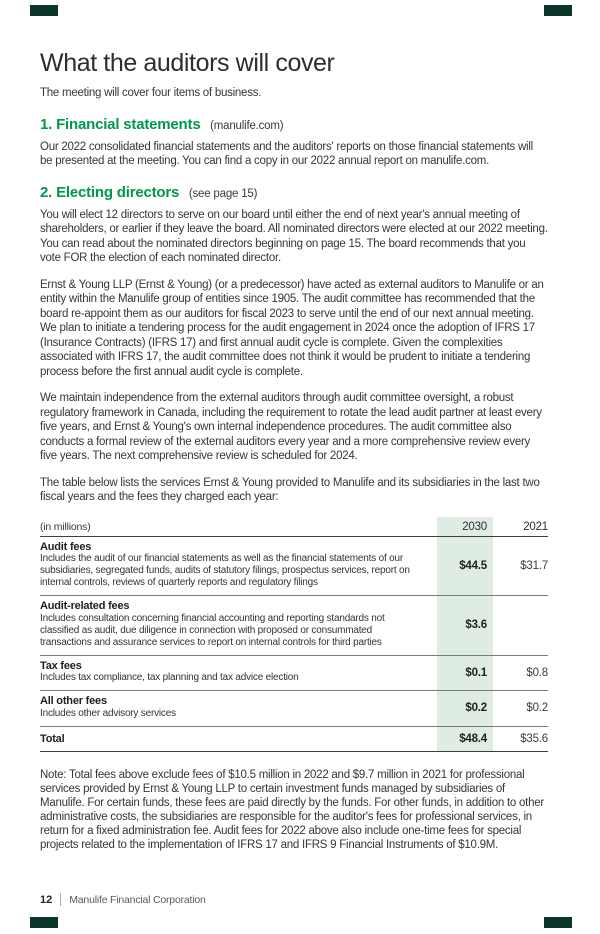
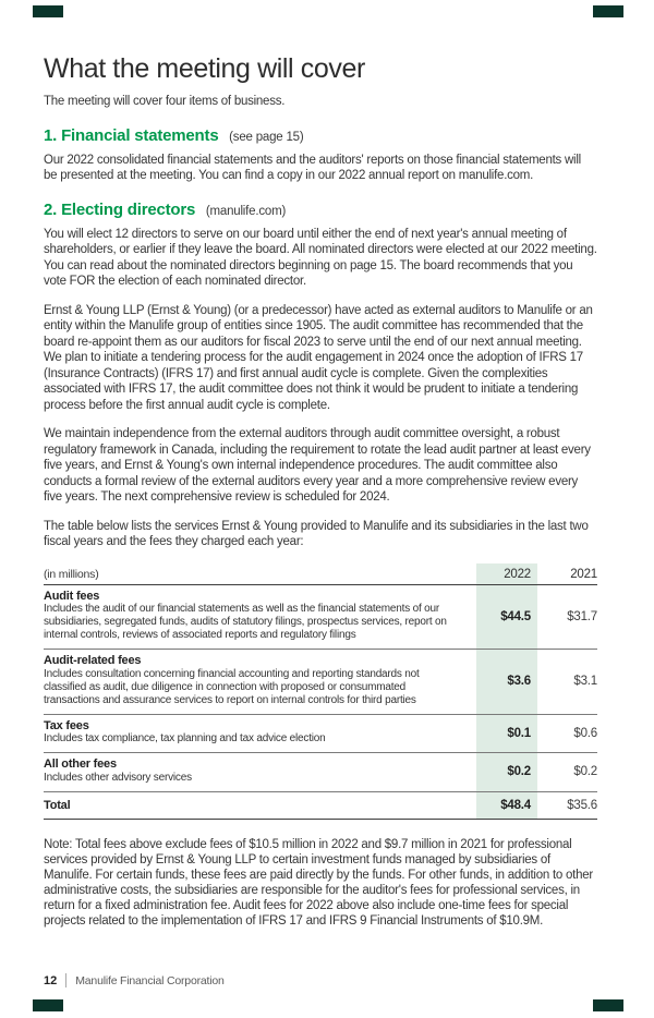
- What the auditors will cover
+ What the meeting will cover
  The meeting will cover four items of business.
- 1. Financial statements (manulife.com)
+ 1. Financial statements (see page 15)
  Our 2022 consolidated financial statements and the auditors' reports on those financial statements will be presented at the meeting. You can find a copy in our 2022 annual report on manulife.com.
- 2. Electing directors (see page 15)
+ 2. Electing directors (manulife.com)
  You will elect 12 directors to serve on our board until either the end of next year's annual meeting of shareholders, or earlier if they leave the board. All nominated directors were elected at our 2022 meeting. You can read about the nominated directors beginning on page 15. The board recommends that you vote FOR the election of each nominated director.
  Ernst & Young LLP (Ernst & Young) (or a predecessor) have acted as external auditors to Manulife or an entity within the Manulife group of entities since 1905. The audit committee has recommended that the board re-appoint them as our auditors for fiscal 2023 to serve until the end of our next annual meeting. We plan to initiate a tendering process for the audit engagement in 2024 once the adoption of IFRS 17 (Insurance Contracts) (IFRS 17) and first annual audit cycle is complete. Given the complexities associated with IFRS 17, the audit committee does not think it would be prudent to initiate a tendering process before the first annual audit cycle is complete.
  We maintain independence from the external auditors through audit committee oversight, a robust regulatory framework in Canada, including the requirement to rotate the lead audit partner at least every five years, and Ernst & Young's own internal independence procedures. The audit committee also conducts a formal review of the external auditors every year and a more comprehensive review every five years. The next comprehensive review is scheduled for 2024.
  The table below lists the services Ernst & Young provided to Manulife and its subsidiaries in the last two fiscal years and the fees they charged each year:
  (in millions)
- 2030
+ 2022
  2021
  Audit fees
- Includes the audit of our financial statements as well as the financial statements of our subsidiaries, segregated funds, audits of statutory filings, prospectus services, report on internal controls, reviews of quarterly reports and regulatory filings
+ Includes the audit of our financial statements as well as the financial statements of our subsidiaries, segregated funds, audits of statutory filings, prospectus services, report on internal controls, reviews of associated reports and regulatory filings
  $44.5
  $31.7
  Audit-related fees
  Includes consultation concerning financial accounting and reporting standards not classified as audit, due diligence in connection with proposed or consummated transactions and assurance services to report on internal controls for third parties
  $3.6
+ $3.1
  Tax fees
  Includes tax compliance, tax planning and tax advice election
  $0.1
- $0.8
+ $0.6
  All other fees
  Includes other advisory services
  $0.2
  $0.2
  Total
  $48.4
  $35.6
  Note: Total fees above exclude fees of $10.5 million in 2022 and $9.7 million in 2021 for professional services provided by Ernst & Young LLP to certain investment funds managed by subsidiaries of Manulife. For certain funds, these fees are paid directly by the funds. For other funds, in addition to other administrative costs, the subsidiaries are responsible for the auditor's fees for professional services, in return for a fixed administration fee. Audit fees for 2022 above also include one-time fees for special projects related to the implementation of IFRS 17 and IFRS 9 Financial Instruments of $10.9M.
  12
  Manulife Financial Corporation
